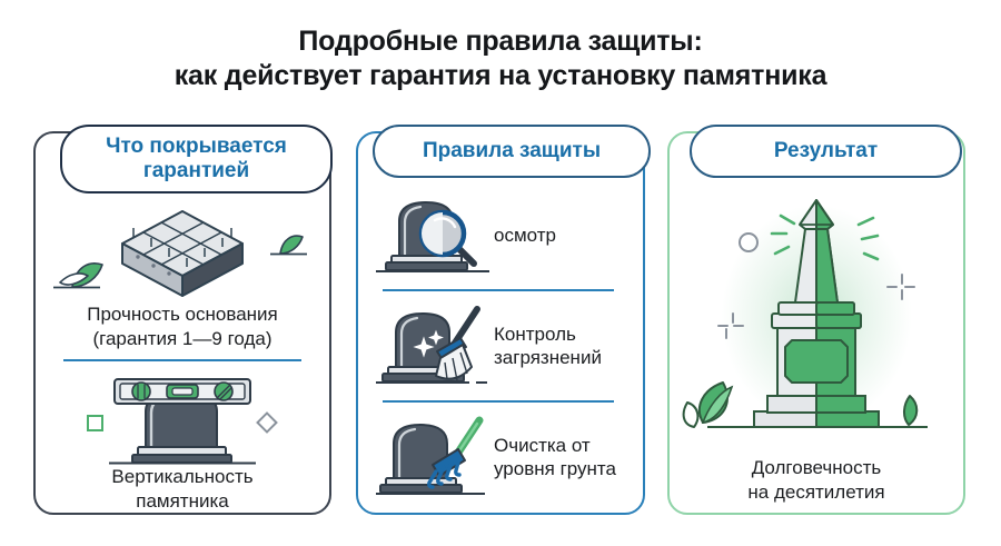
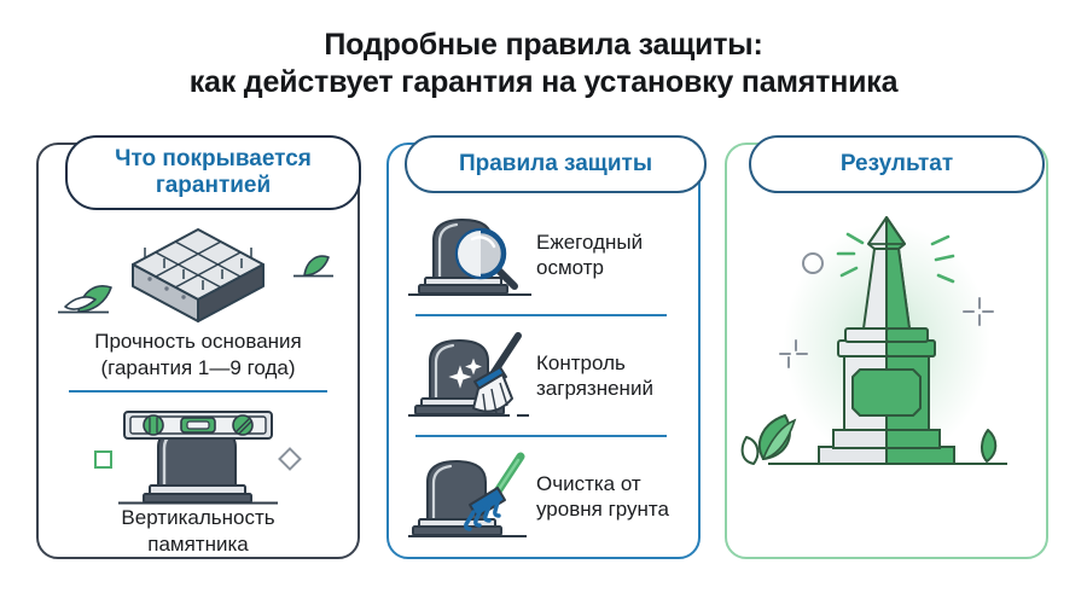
  Подробные правила защиты:
  как действует гарантия на установку памятника
  Что покрывается гарантией
  Прочность основания
  (гарантия 1—9 года)
  Вертикальность
  памятника
  Правила защиты
+ Ежегодный
  осмотр
  Контроль
  загрязнений
  Очистка от
  уровня грунта
  Результат
- Долговечность
- на десятилетия
